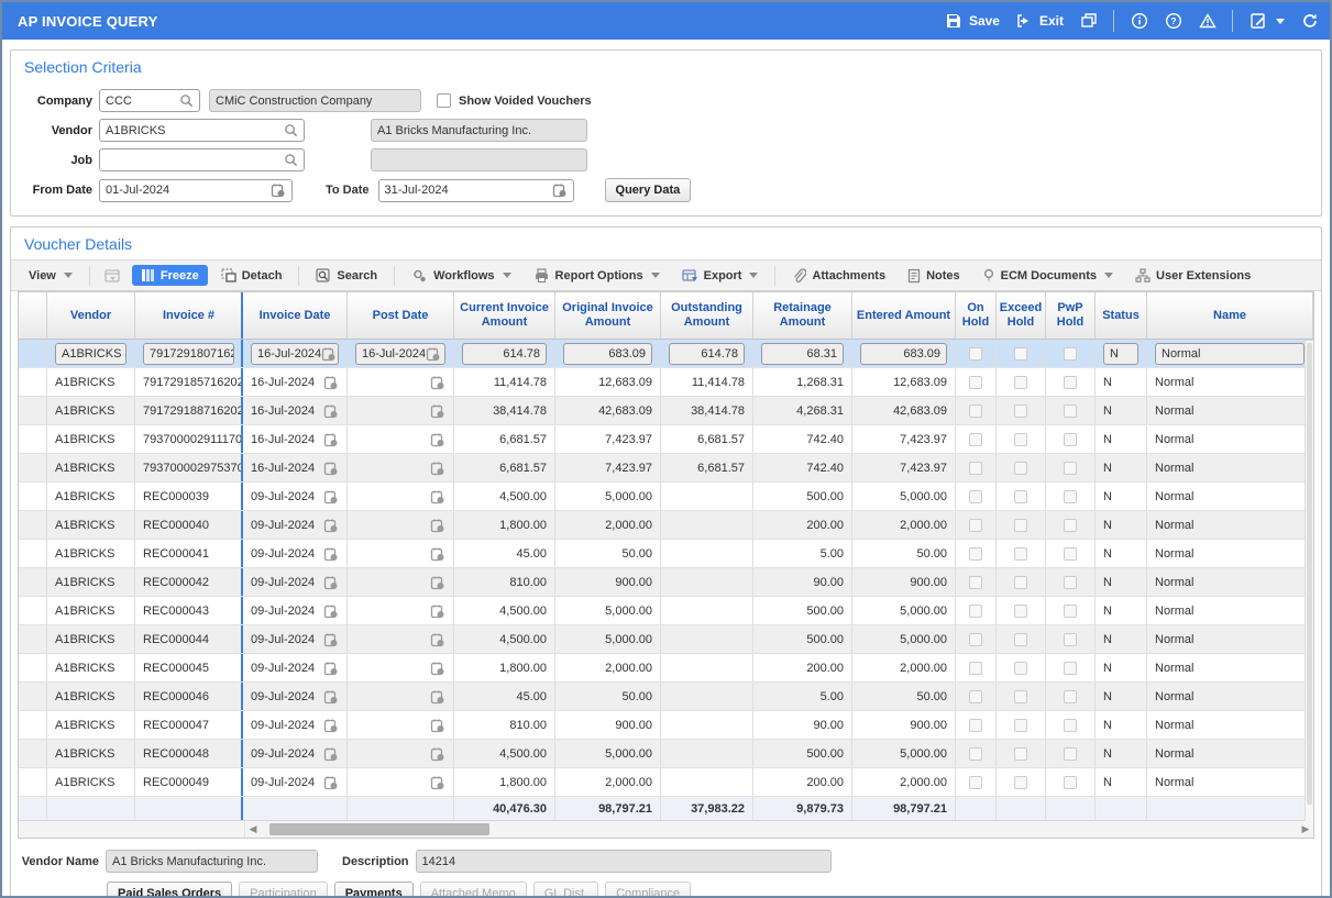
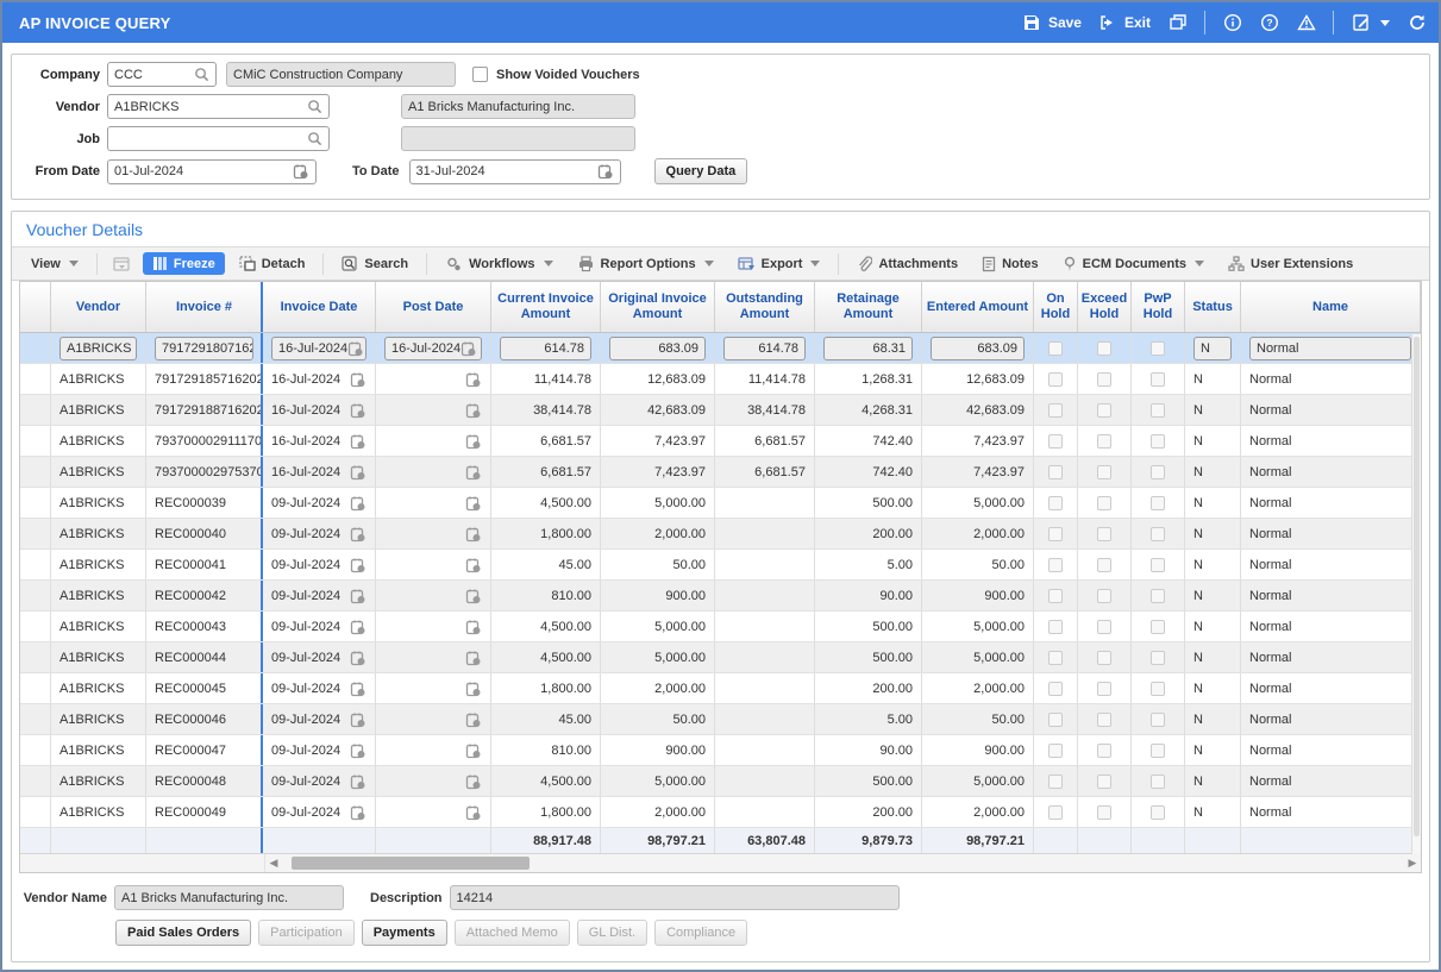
  AP INVOICE QUERY
  Save
  Exit
  ?
- Selection Criteria
  Company
  CCC
  CMiC Construction Company
  Show Voided Vouchers
  Vendor
  A1BRICKS
  A1 Bricks Manufacturing Inc.
  Job
  From Date
  01-Jul-2024
  To Date
  31-Jul-2024
  Query Data
  Voucher Details
  View
  Freeze
  Detach
  Search
  Workflows
  Report Options
  Export
  Attachments
  Notes
  ECM Documents
  User Extensions
  Vendor
  Invoice #
  Invoice Date
  Post Date
  Current Invoice Amount
  Original Invoice Amount
  Outstanding Amount
  Retainage Amount
  Entered Amount
  On Hold
  Exceed Hold
  PwP Hold
  Status
  Name
  A1BRICKS
  7917291807162
  16-Jul-2024
  16-Jul-2024
  614.78
  683.09
  614.78
  68.31
  683.09
  N
  Normal
  A1BRICKS
  791729185716202
  16-Jul-2024
  11,414.78
  12,683.09
  11,414.78
  1,268.31
  12,683.09
  N
  Normal
  A1BRICKS
  791729188716202
  16-Jul-2024
  38,414.78
  42,683.09
  38,414.78
  4,268.31
  42,683.09
  N
  Normal
  A1BRICKS
  793700002911170
  16-Jul-2024
  6,681.57
  7,423.97
  6,681.57
  742.40
  7,423.97
  N
  Normal
  A1BRICKS
  793700002975370
  16-Jul-2024
  6,681.57
  7,423.97
  6,681.57
  742.40
  7,423.97
  N
  Normal
  A1BRICKS
  REC000039
  09-Jul-2024
  4,500.00
  5,000.00
  500.00
  5,000.00
  N
  Normal
  A1BRICKS
  REC000040
  09-Jul-2024
  1,800.00
  2,000.00
  200.00
  2,000.00
  N
  Normal
  A1BRICKS
  REC000041
  09-Jul-2024
  45.00
  50.00
  5.00
  50.00
  N
  Normal
  A1BRICKS
  REC000042
  09-Jul-2024
  810.00
  900.00
  90.00
  900.00
  N
  Normal
  A1BRICKS
  REC000043
  09-Jul-2024
  4,500.00
  5,000.00
  500.00
  5,000.00
  N
  Normal
  A1BRICKS
  REC000044
  09-Jul-2024
  4,500.00
  5,000.00
  500.00
  5,000.00
  N
  Normal
  A1BRICKS
  REC000045
  09-Jul-2024
  1,800.00
  2,000.00
  200.00
  2,000.00
  N
  Normal
  A1BRICKS
  REC000046
  09-Jul-2024
  45.00
  50.00
  5.00
  50.00
  N
  Normal
  A1BRICKS
  REC000047
  09-Jul-2024
  810.00
  900.00
  90.00
  900.00
  N
  Normal
  A1BRICKS
  REC000048
  09-Jul-2024
  4,500.00
  5,000.00
  500.00
  5,000.00
  N
  Normal
  A1BRICKS
  REC000049
  09-Jul-2024
  1,800.00
  2,000.00
  200.00
  2,000.00
  N
  Normal
- 40,476.30
+ 88,917.48
  98,797.21
- 37,983.22
+ 63,807.48
  9,879.73
  98,797.21
  ◀
  ▶
  Vendor Name
  A1 Bricks Manufacturing Inc.
  Description
  14214
  Paid Sales Orders
  Participation
  Payments
  Attached Memo
  GL Dist.
  Compliance
